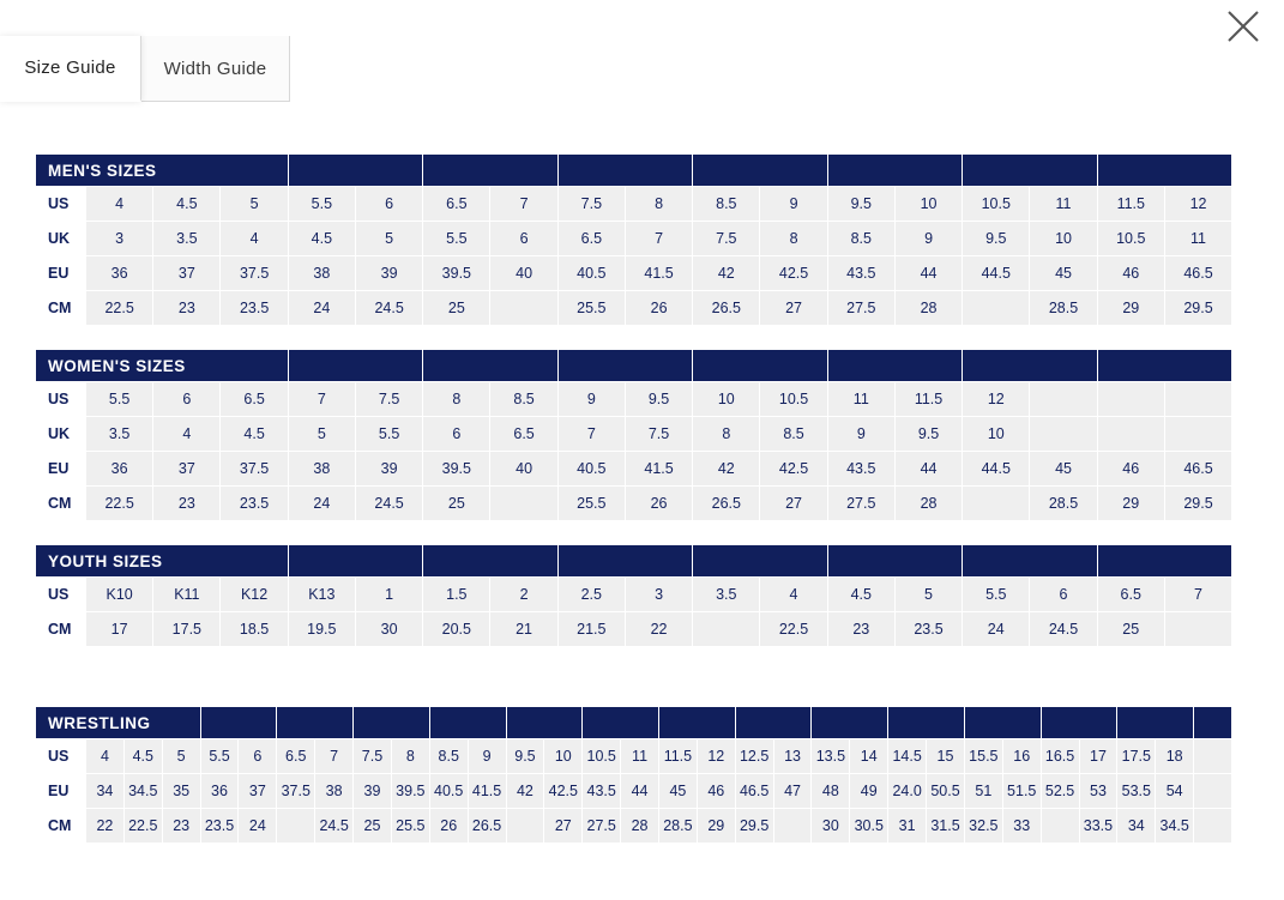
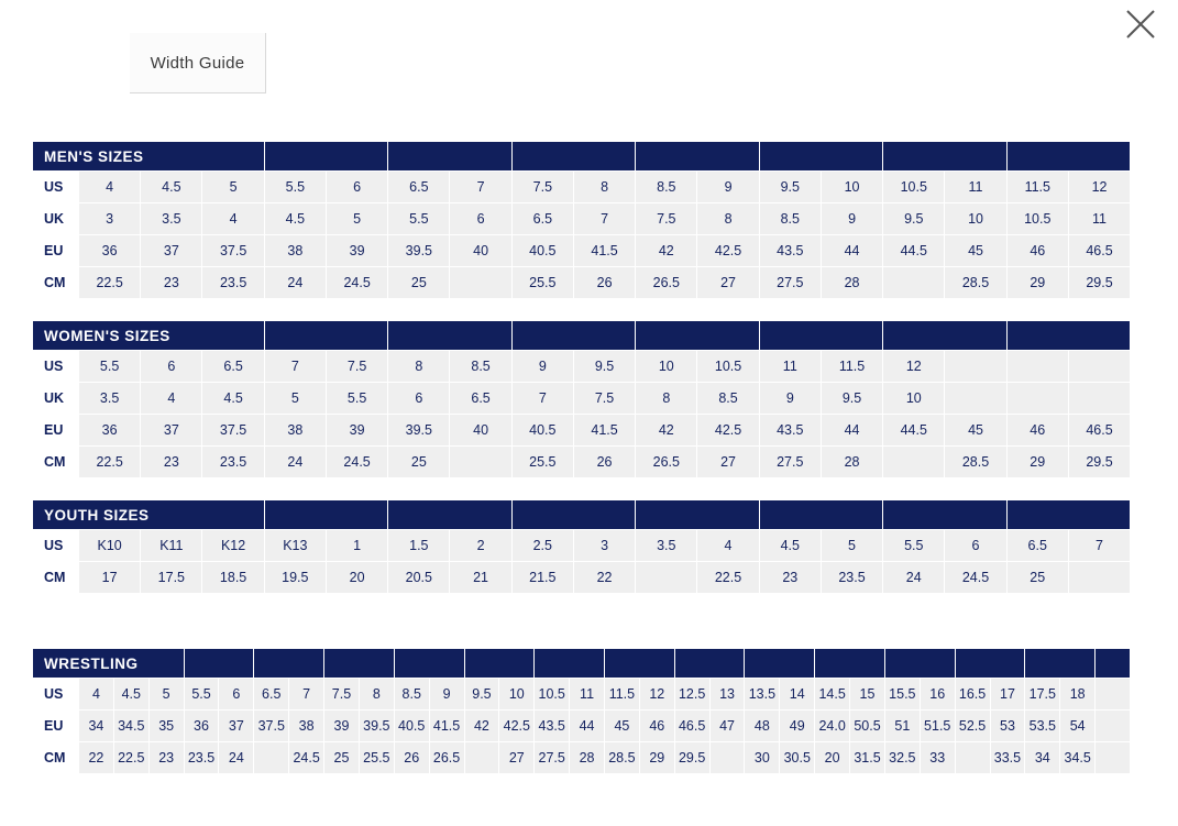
- Size Guide
  Width Guide
  MEN'S SIZES
  US	4	4.5	5	5.5	6	6.5	7	7.5	8	8.5	9	9.5	10	10.5	11	11.5	12
  UK	3	3.5	4	4.5	5	5.5	6	6.5	7	7.5	8	8.5	9	9.5	10	10.5	11
  EU	36	37	37.5	38	39	39.5	40	40.5	41.5	42	42.5	43.5	44	44.5	45	46	46.5
  CM	22.5	23	23.5	24	24.5	25		25.5	26	26.5	27	27.5	28		28.5	29	29.5
  WOMEN'S SIZES
  US	5.5	6	6.5	7	7.5	8	8.5	9	9.5	10	10.5	11	11.5	12
  UK	3.5	4	4.5	5	5.5	6	6.5	7	7.5	8	8.5	9	9.5	10
  EU	36	37	37.5	38	39	39.5	40	40.5	41.5	42	42.5	43.5	44	44.5	45	46	46.5
  CM	22.5	23	23.5	24	24.5	25		25.5	26	26.5	27	27.5	28		28.5	29	29.5
  YOUTH SIZES
  US	K10	K11	K12	K13	1	1.5	2	2.5	3	3.5	4	4.5	5	5.5	6	6.5	7
- CM	17	17.5	18.5	19.5	30	20.5	21	21.5	22		22.5	23	23.5	24	24.5	25
+ CM	17	17.5	18.5	19.5	20	20.5	21	21.5	22		22.5	23	23.5	24	24.5	25
  WRESTLING
  US	4	4.5	5	5.5	6	6.5	7	7.5	8	8.5	9	9.5	10	10.5	11	11.5	12	12.5	13	13.5	14	14.5	15	15.5	16	16.5	17	17.5	18
  EU	34	34.5	35	36	37	37.5	38	39	39.5	40.5	41.5	42	42.5	43.5	44	45	46	46.5	47	48	49	24.0	50.5	51	51.5	52.5	53	53.5	54
- CM	22	22.5	23	23.5	24		24.5	25	25.5	26	26.5		27	27.5	28	28.5	29	29.5		30	30.5	31	31.5	32.5	33		33.5	34	34.5
+ CM	22	22.5	23	23.5	24		24.5	25	25.5	26	26.5		27	27.5	28	28.5	29	29.5		30	30.5	20	31.5	32.5	33		33.5	34	34.5
